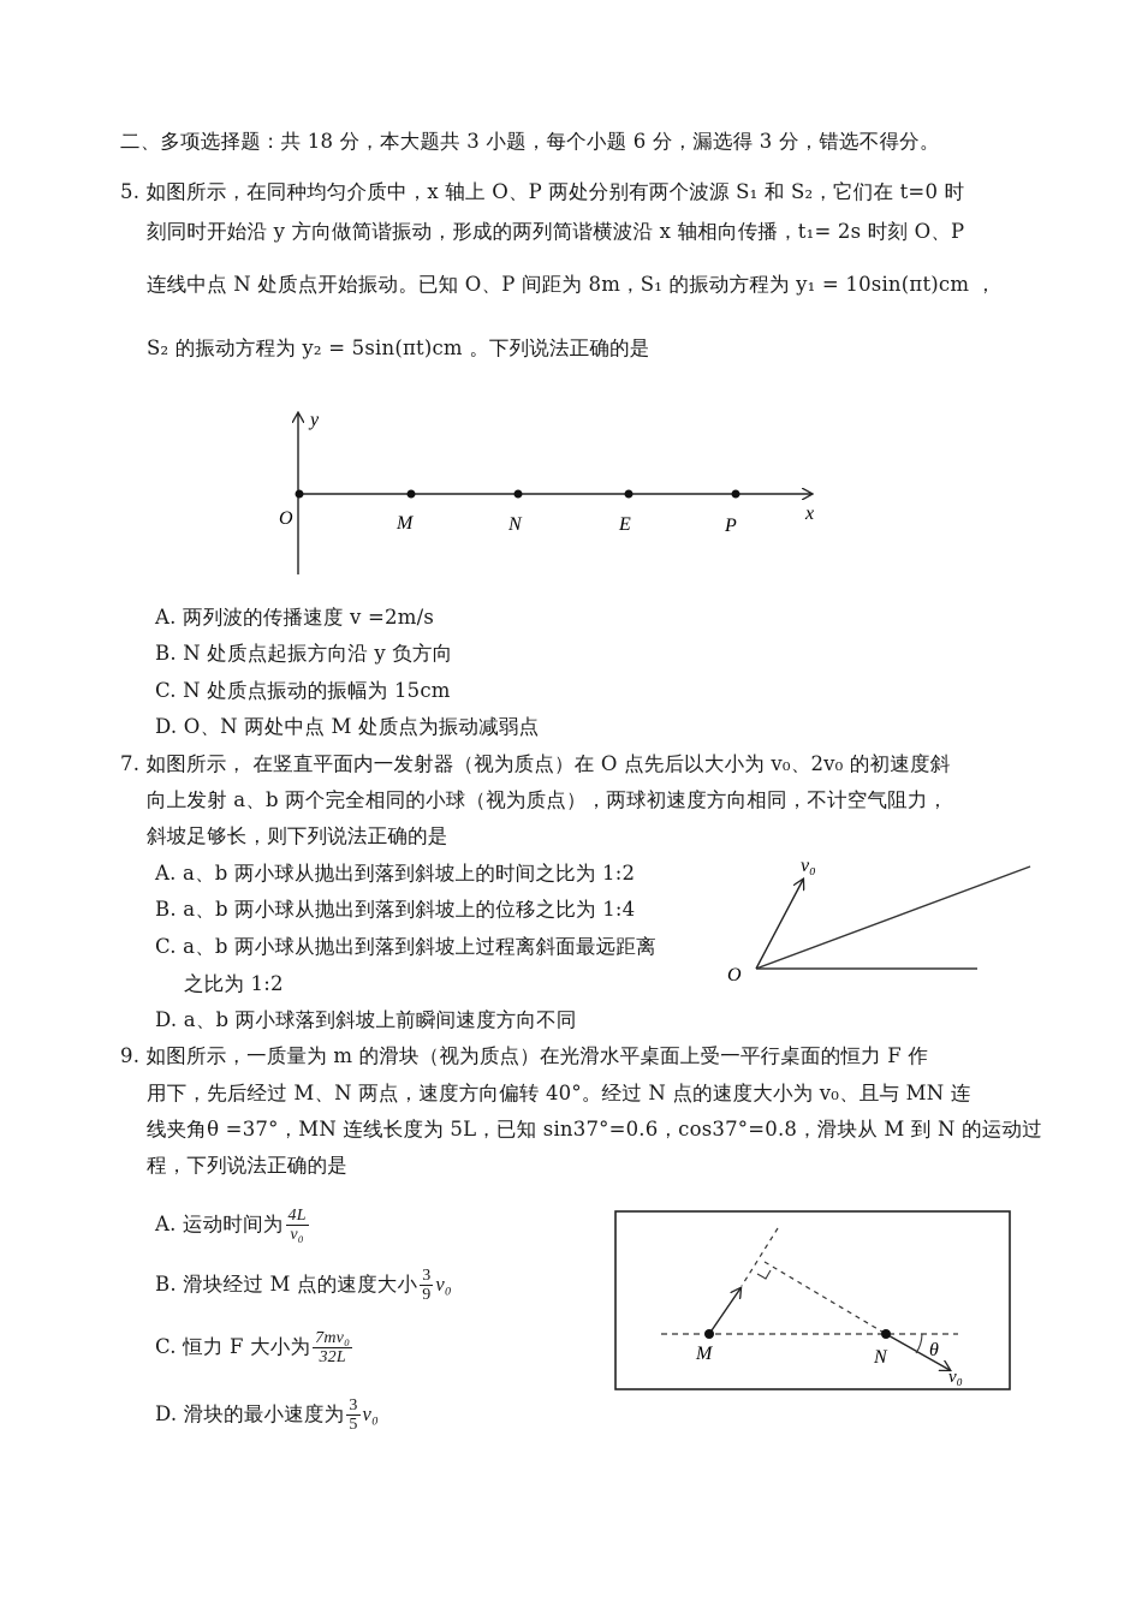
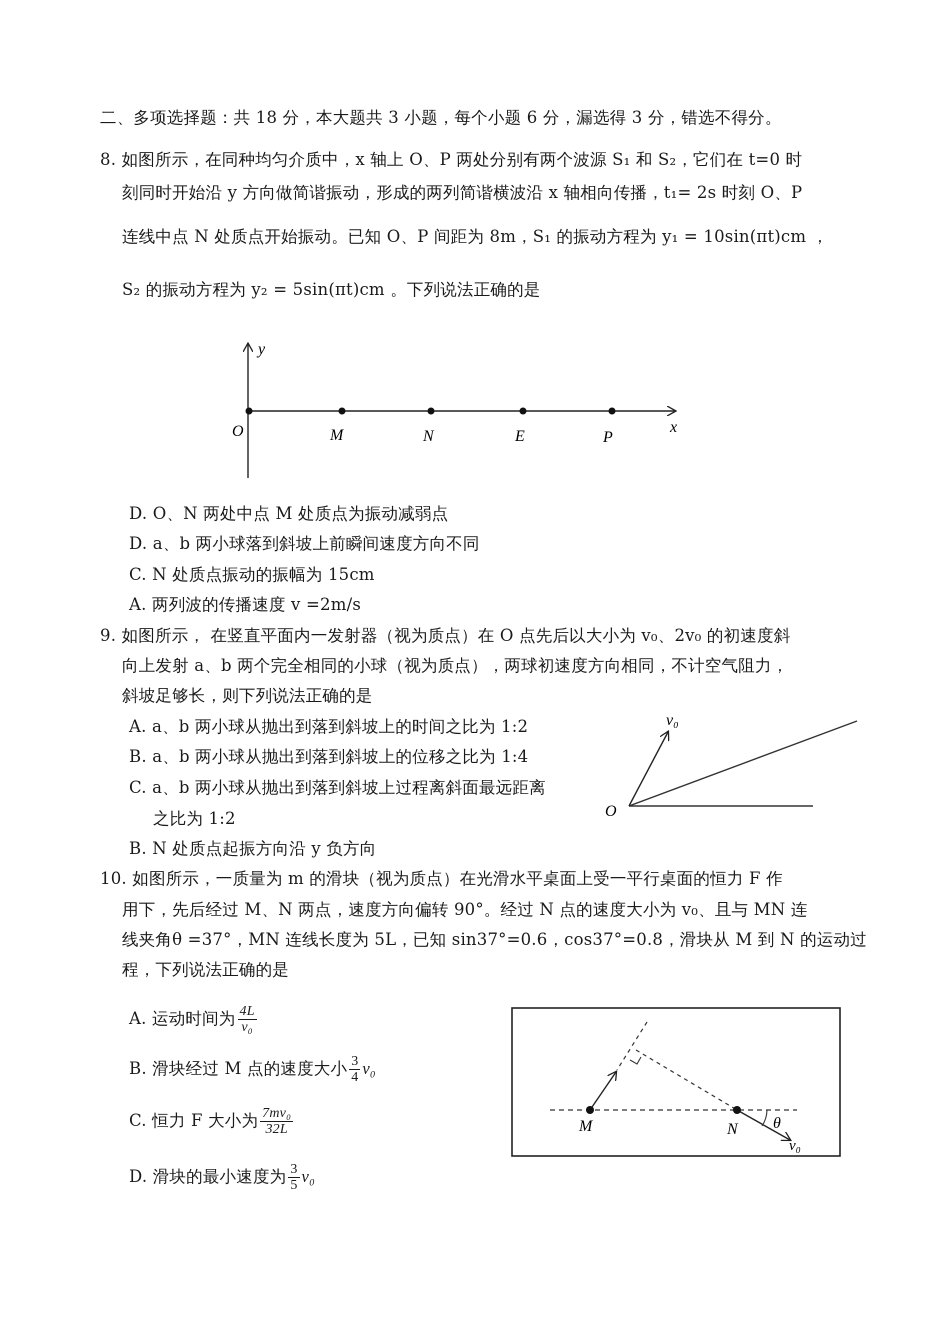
  二、多项选择题：共 18 分，本大题共 3 小题，每个小题 6 分，漏选得 3 分，错选不得分。
- 5. 如图所示，在同种均匀介质中，x 轴上 O、P 两处分别有两个波源 S₁ 和 S₂，它们在 t=0 时
+ 8. 如图所示，在同种均匀介质中，x 轴上 O、P 两处分别有两个波源 S₁ 和 S₂，它们在 t=0 时
  刻同时开始沿 y 方向做简谐振动，形成的两列简谐横波沿 x 轴相向传播，t₁= 2s 时刻 O、P
  连线中点 N 处质点开始振动。已知 O、P 间距为 8m，S₁ 的振动方程为 y₁ = 10sin(πt)cm ，
  S₂ 的振动方程为 y₂ = 5sin(πt)cm 。下列说法正确的是
  y
  x
  O
  M
  N
  E
  P
- A. 两列波的传播速度 v =2m/s
+ D. O、N 两处中点 M 处质点为振动减弱点
- B. N 处质点起振方向沿 y 负方向
+ D. a、b 两小球落到斜坡上前瞬间速度方向不同
  C. N 处质点振动的振幅为 15cm
- D. O、N 两处中点 M 处质点为振动减弱点
+ A. 两列波的传播速度 v =2m/s
- 7. 如图所示， 在竖直平面内一发射器（视为质点）在 O 点先后以大小为 v₀、2v₀ 的初速度斜
+ 9. 如图所示， 在竖直平面内一发射器（视为质点）在 O 点先后以大小为 v₀、2v₀ 的初速度斜
  向上发射 a、b 两个完全相同的小球（视为质点），两球初速度方向相同，不计空气阻力，
  斜坡足够长，则下列说法正确的是
  A. a、b 两小球从抛出到落到斜坡上的时间之比为 1:2
  B. a、b 两小球从抛出到落到斜坡上的位移之比为 1:4
  C. a、b 两小球从抛出到落到斜坡上过程离斜面最远距离
  之比为 1:2
- D. a、b 两小球落到斜坡上前瞬间速度方向不同
+ B. N 处质点起振方向沿 y 负方向
  v₀
  O
- 9. 如图所示，一质量为 m 的滑块（视为质点）在光滑水平桌面上受一平行桌面的恒力 F 作
+ 10. 如图所示，一质量为 m 的滑块（视为质点）在光滑水平桌面上受一平行桌面的恒力 F 作
- 用下，先后经过 M、N 两点，速度方向偏转 40°。经过 N 点的速度大小为 v₀、且与 MN 连
+ 用下，先后经过 M、N 两点，速度方向偏转 90°。经过 N 点的速度大小为 v₀、且与 MN 连
  线夹角θ =37°，MN 连线长度为 5L，已知 sin37°=0.6，cos37°=0.8，滑块从 M 到 N 的运动过
  程，下列说法正确的是
  A. 运动时间为
  4L
  v₀
  B. 滑块经过 M 点的速度大小
  3
- 9
+ 4
  v₀
  C. 恒力 F 大小为
  7mv₀
  32L
  D. 滑块的最小速度为
  3
  5
  v₀
  M
  N
  θ
  v₀
